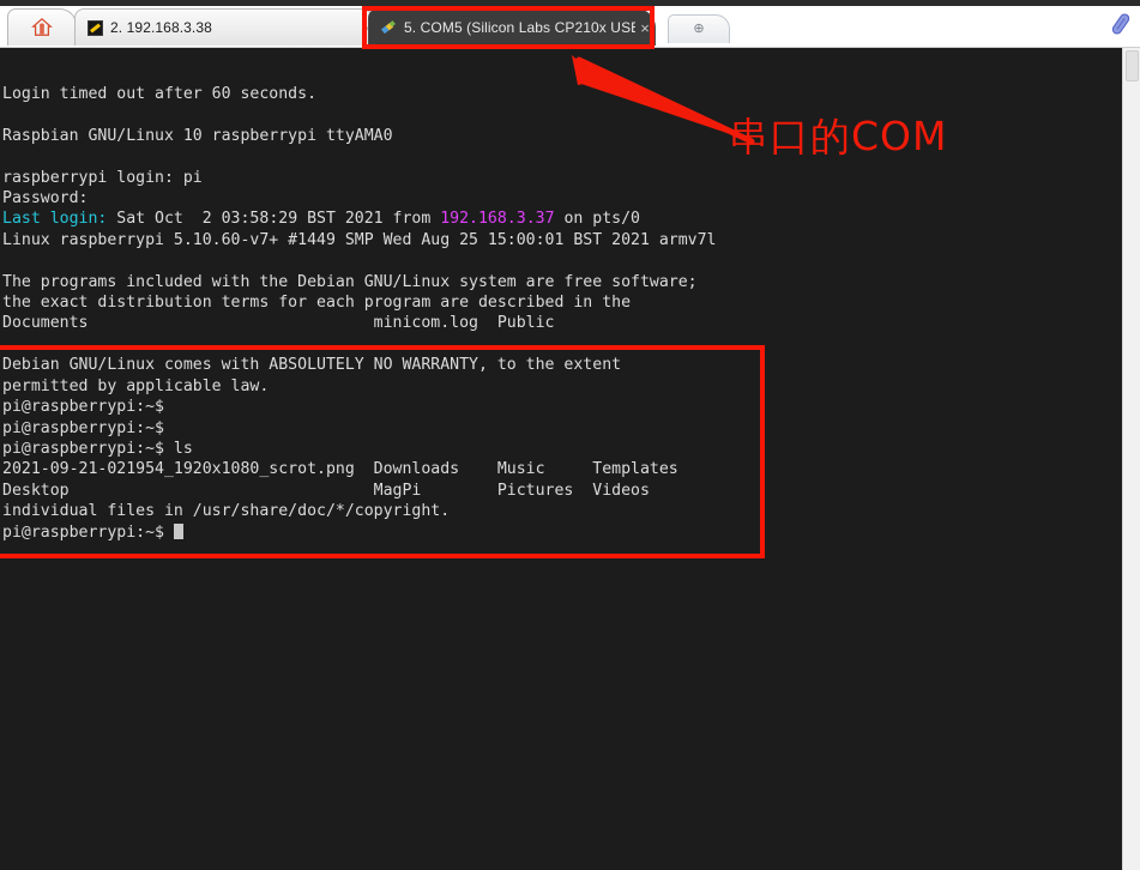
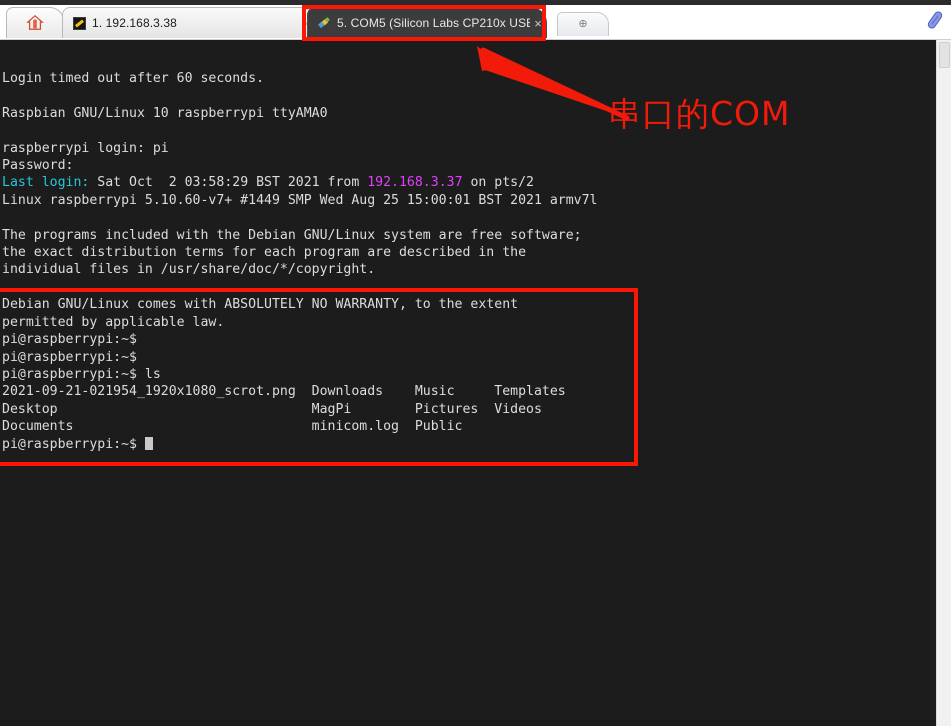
- 2. 192.168.3.38
+ 1. 192.168.3.38
  5. COM5 (Silicon Labs CP210x US
  ×
  ⊕
  Login timed out after 60 seconds.
  Raspbian GNU/Linux 10 raspberrypi ttyAMA0
  raspberrypi login: pi
  Password:
- Last login: Sat Oct 2 03:58:29 BST 2021 from 192.168.3.37 on pts/0
+ Last login: Sat Oct 2 03:58:29 BST 2021 from 192.168.3.37 on pts/2
  Linux raspberrypi 5.10.60-v7+ #1449 SMP Wed Aug 25 15:00:01 BST 2021 armv7l
  The programs included with the Debian GNU/Linux system are free software;
  the exact distribution terms for each program are described in the
- Documents minicom.log Public
+ individual files in /usr/share/doc/*/copyright.
  Debian GNU/Linux comes with ABSOLUTELY NO WARRANTY, to the extent
  permitted by applicable law.
  pi@raspberrypi:~$
  pi@raspberrypi:~$
  pi@raspberrypi:~$ ls
  2021-09-21-021954_1920x1080_scrot.png Downloads Music Templates
  Desktop MagPi Pictures Videos
- individual files in /usr/share/doc/*/copyright.
+ Documents minicom.log Public
  pi@raspberrypi:~$
  串口的COM
